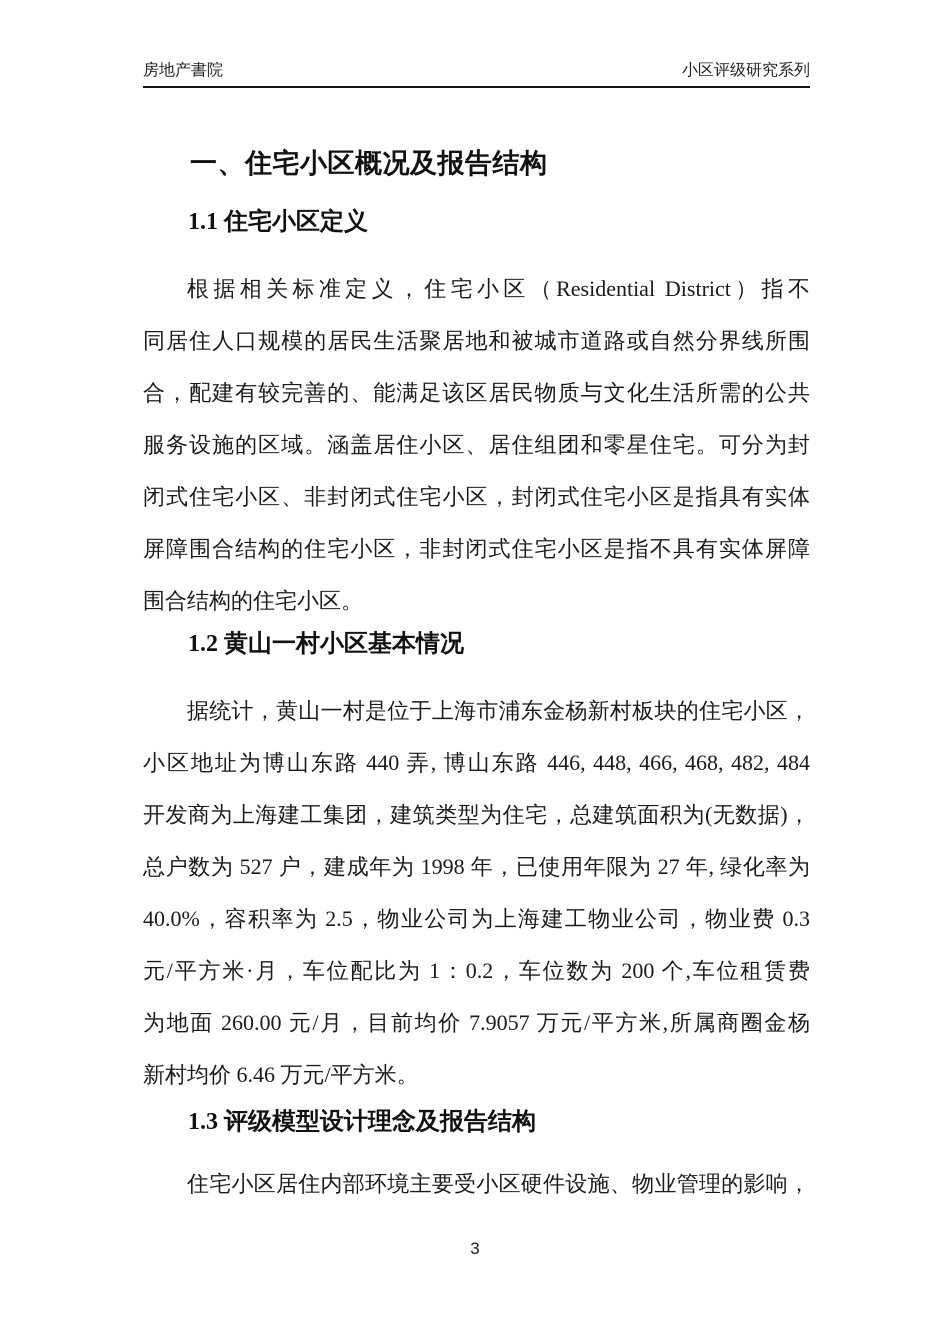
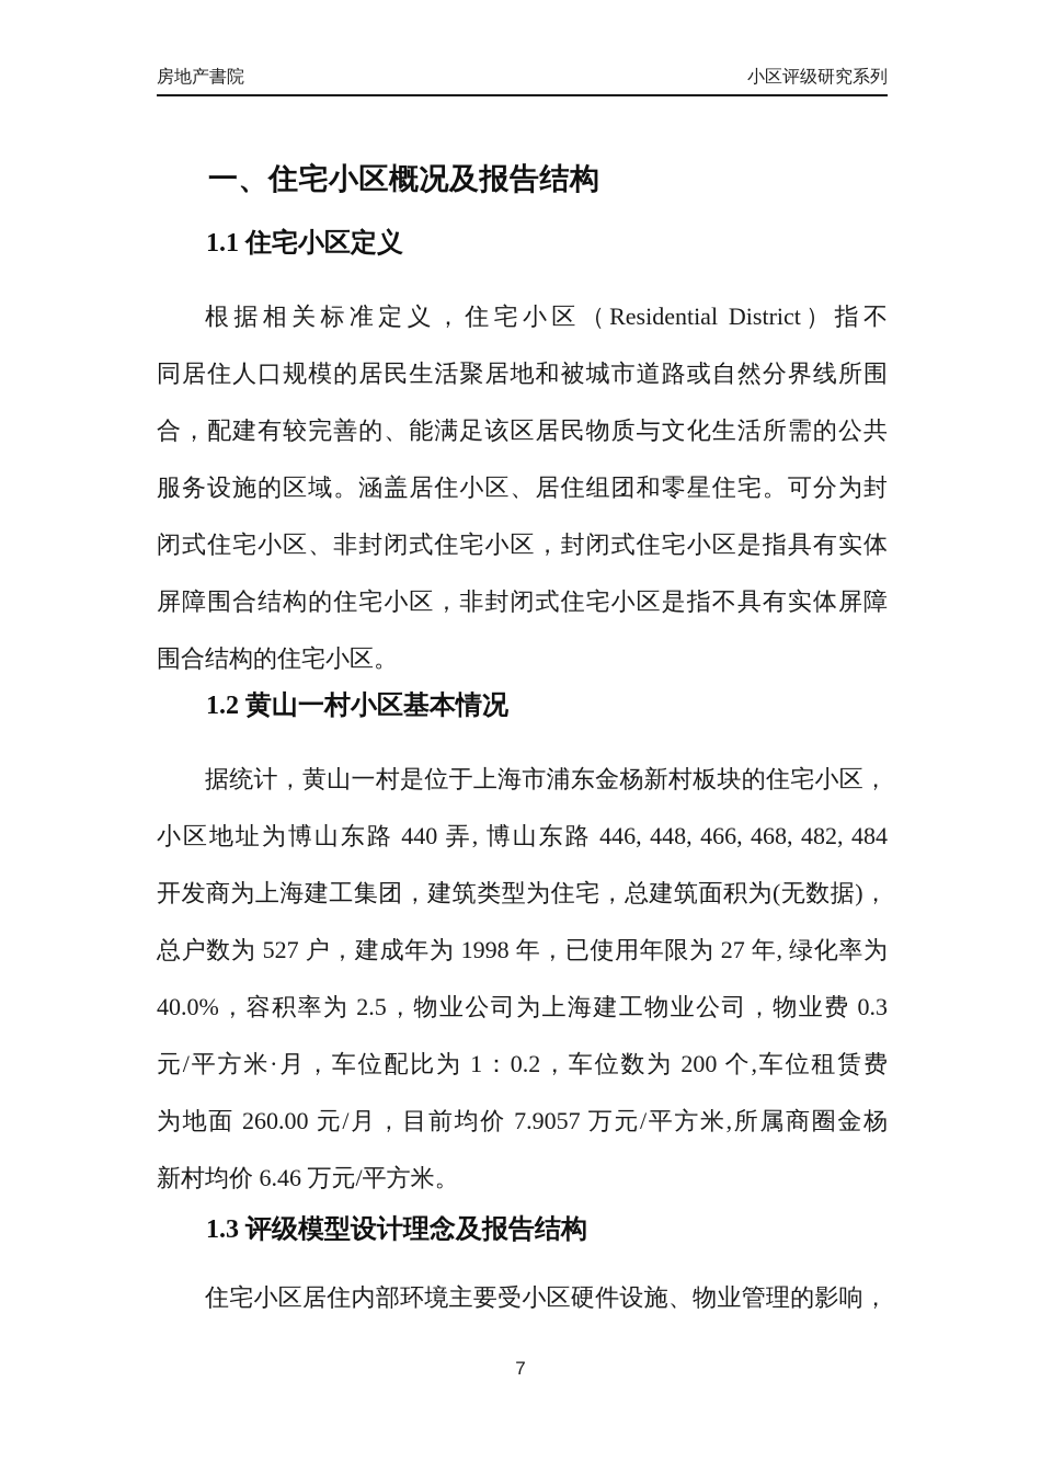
  房地产書院
  小区评级研究系列
  一、住宅小区概况及报告结构
  1.1 住宅小区定义
  根据相关标准定义，住宅小区（Residential District）指不
  同居住人口规模的居民生活聚居地和被城市道路或自然分界线所围
  合，配建有较完善的、能满足该区居民物质与文化生活所需的公共
  服务设施的区域。涵盖居住小区、居住组团和零星住宅。可分为封
  闭式住宅小区、非封闭式住宅小区，封闭式住宅小区是指具有实体
  屏障围合结构的住宅小区，非封闭式住宅小区是指不具有实体屏障
  围合结构的住宅小区。
  1.2 黄山一村小区基本情况
  据统计，黄山一村是位于上海市浦东金杨新村板块的住宅小区，
  小区地址为博山东路 440 弄, 博山东路 446, 448, 466, 468, 482, 484
  开发商为上海建工集团，建筑类型为住宅，总建筑面积为(无数据)，
  总户数为 527 户，建成年为 1998 年，已使用年限为 27 年, 绿化率为
  40.0%，容积率为 2.5，物业公司为上海建工物业公司，物业费 0.3
  元/平方米·月，车位配比为 1：0.2，车位数为 200 个,车位租赁费
  为地面 260.00 元/月，目前均价 7.9057 万元/平方米,所属商圈金杨
  新村均价 6.46 万元/平方米。
  1.3 评级模型设计理念及报告结构
  住宅小区居住内部环境主要受小区硬件设施、物业管理的影响，
- 3
+ 7
